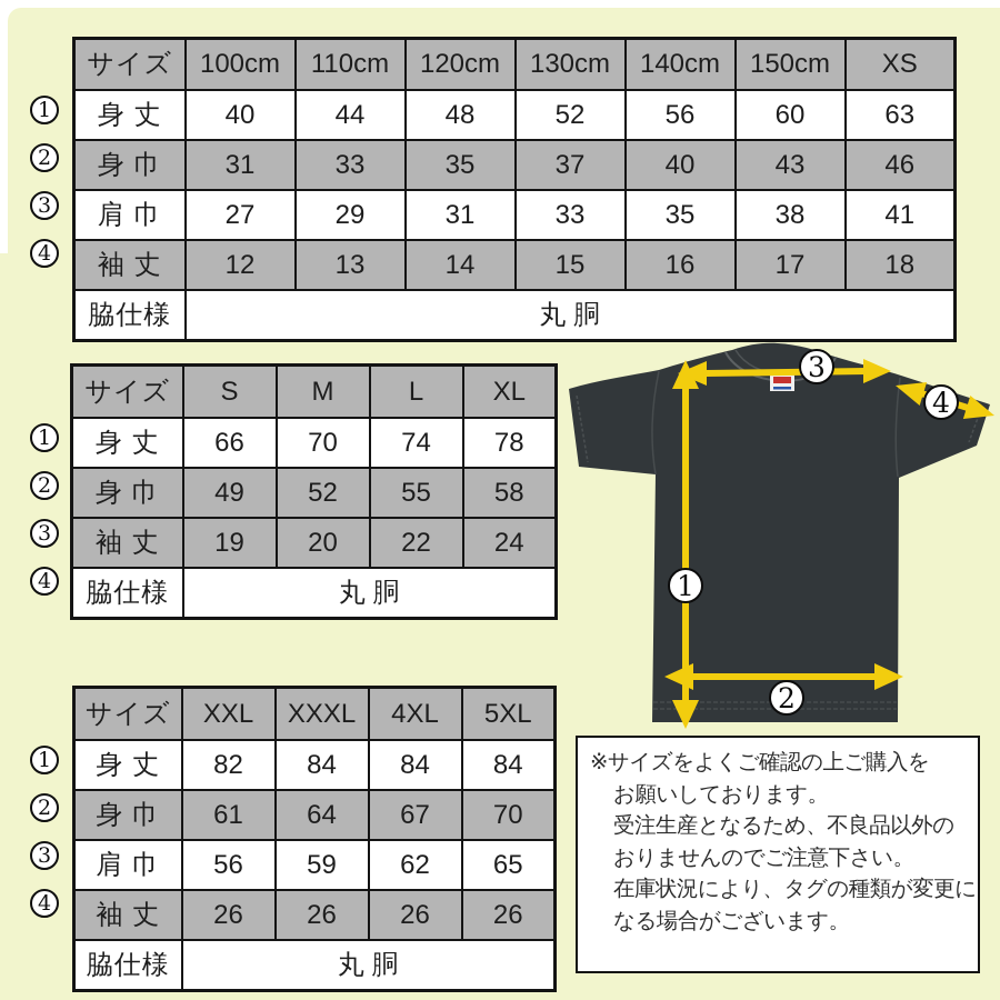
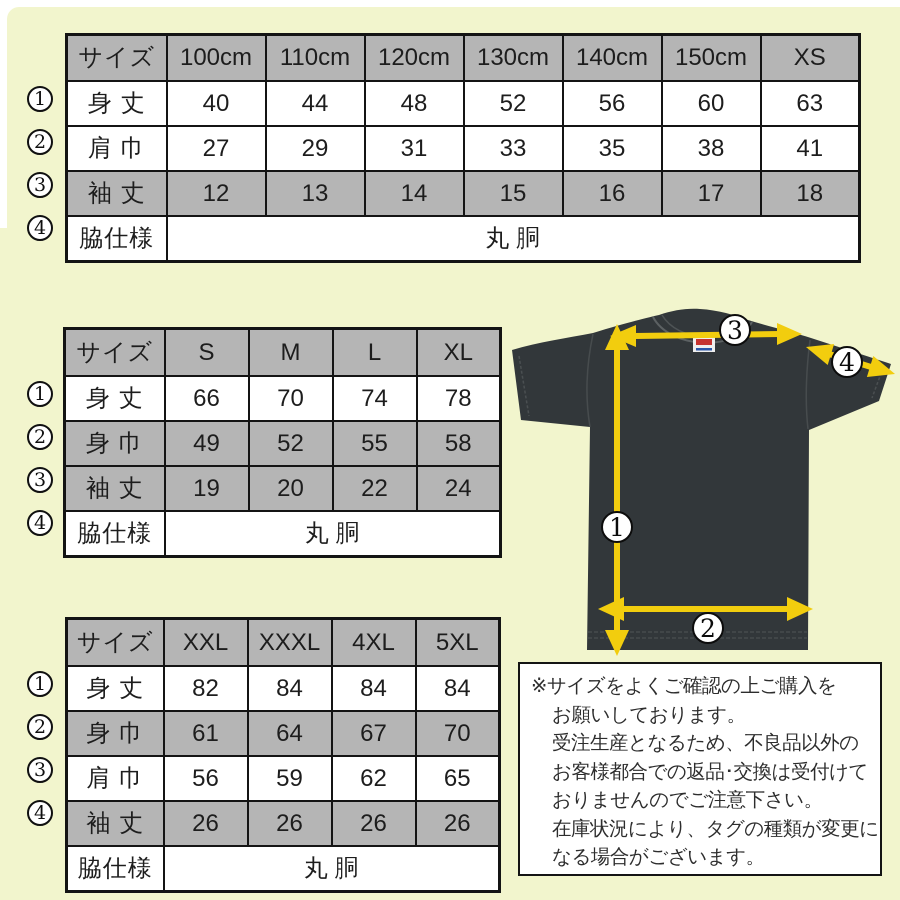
  サイズ	100cm	110cm	120cm	130cm	140cm	150cm	XS
  身 丈	40	44	48	52	56	60	63
- 身 巾	31	33	35	37	40	43	46
  肩 巾	27	29	31	33	35	38	41
  袖 丈	12	13	14	15	16	17	18
  脇仕様	丸 胴
  サイズ	S	M	L	XL
  身 丈	66	70	74	78
  身 巾	49	52	55	58
  袖 丈	19	20	22	24
  脇仕様	丸 胴
  サイズ	XXL	XXXL	4XL	5XL
  身 丈	82	84	84	84
  身 巾	61	64	67	70
  肩 巾	56	59	62	65
  袖 丈	26	26	26	26
  脇仕様	丸 胴
  1
  2
  3
  4
  ※サイズをよくご確認の上ご購入を
  お願いしております。
  受注生産となるため、不良品以外の
+ お客様都合での返品･交換は受付けて
  おりませんのでご注意下さい。
  在庫状況により、タグの種類が変更に
  なる場合がございます。
  1
  2
  3
  4
  1
  2
  3
  4
  1
  2
  3
  4
